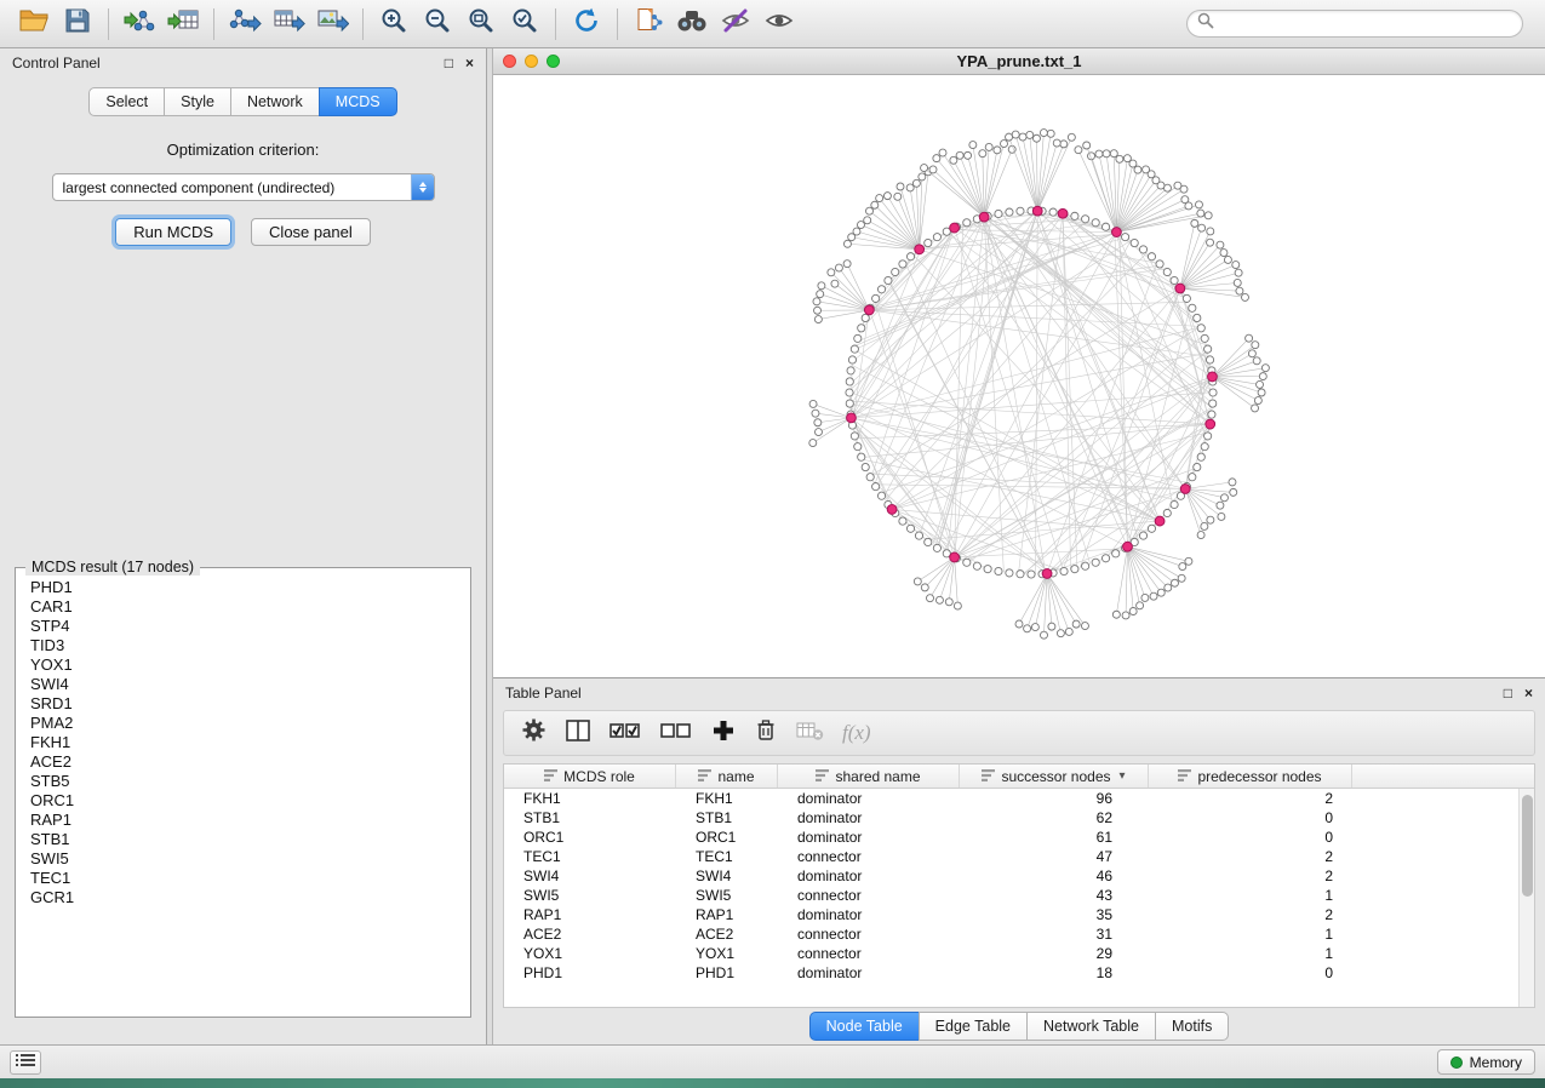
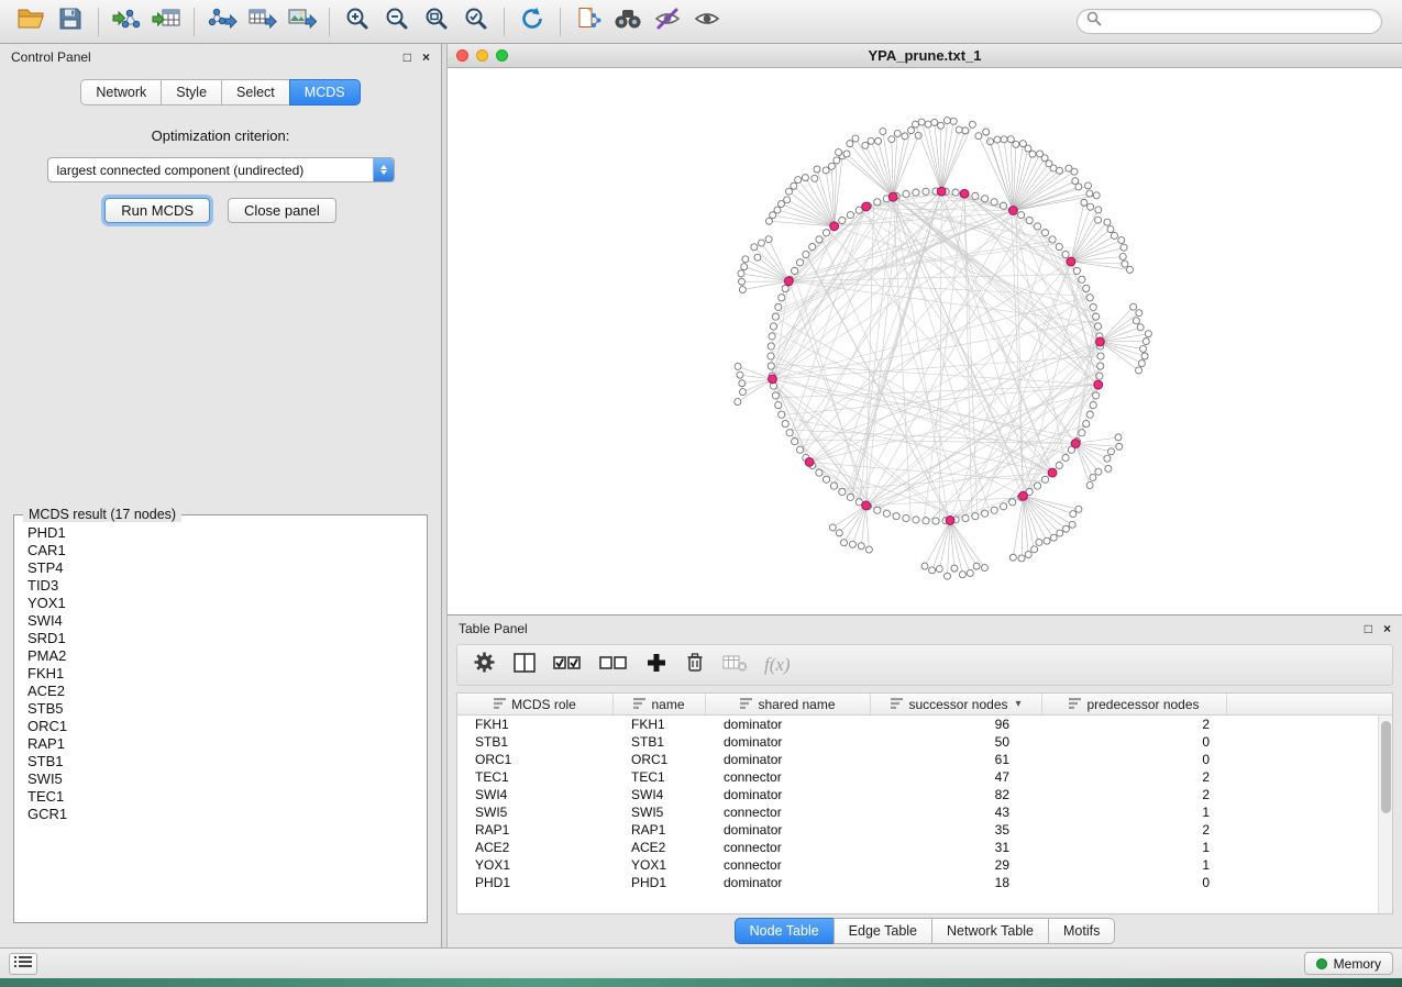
  Control Panel
  □
  ×
- Select
+ Network
  Style
- Network
+ Select
  MCDS
  Optimization criterion:
  largest connected component (undirected)
  Run MCDS
  Close panel
  MCDS result (17 nodes)
  PHD1
  CAR1
  STP4
  TID3
  YOX1
  SWI4
  SRD1
  PMA2
  FKH1
  ACE2
  STB5
  ORC1
  RAP1
  STB1
  SWI5
  TEC1
  GCR1
  YPA_prune.txt_1
  Table Panel
  □
  ×
  f(x)
  MCDS role
  name
  shared name
  successor nodes
  ▾
  predecessor nodes
  FKH1
  FKH1
  dominator
  96
  2
  STB1
  STB1
  dominator
- 62
+ 50
  0
  ORC1
  ORC1
  dominator
  61
  0
  TEC1
  TEC1
  connector
  47
  2
  SWI4
  SWI4
  dominator
- 46
+ 82
  2
  SWI5
  SWI5
  connector
  43
  1
  RAP1
  RAP1
  dominator
  35
  2
  ACE2
  ACE2
  connector
  31
  1
  YOX1
  YOX1
  connector
  29
  1
  PHD1
  PHD1
  dominator
  18
  0
  Node Table
  Edge Table
  Network Table
  Motifs
  Memory
